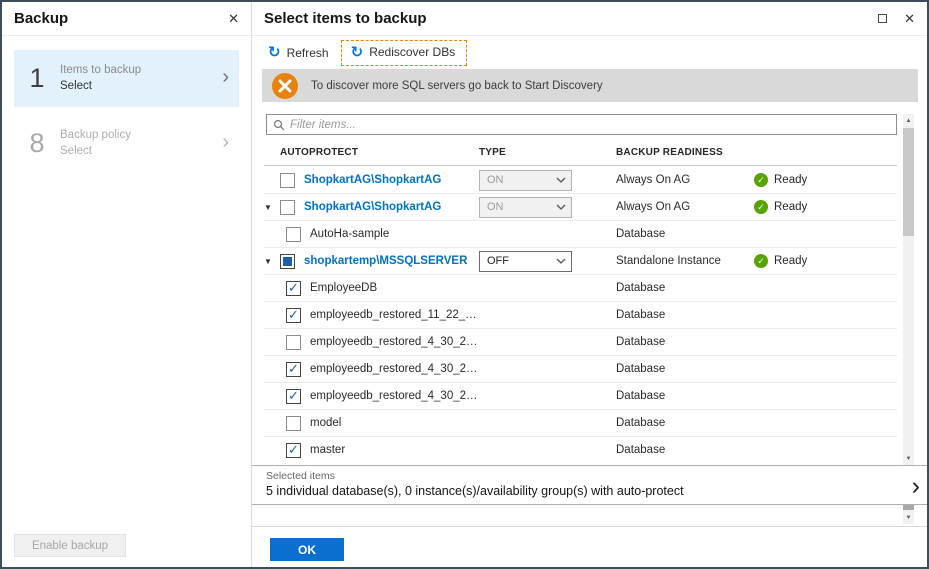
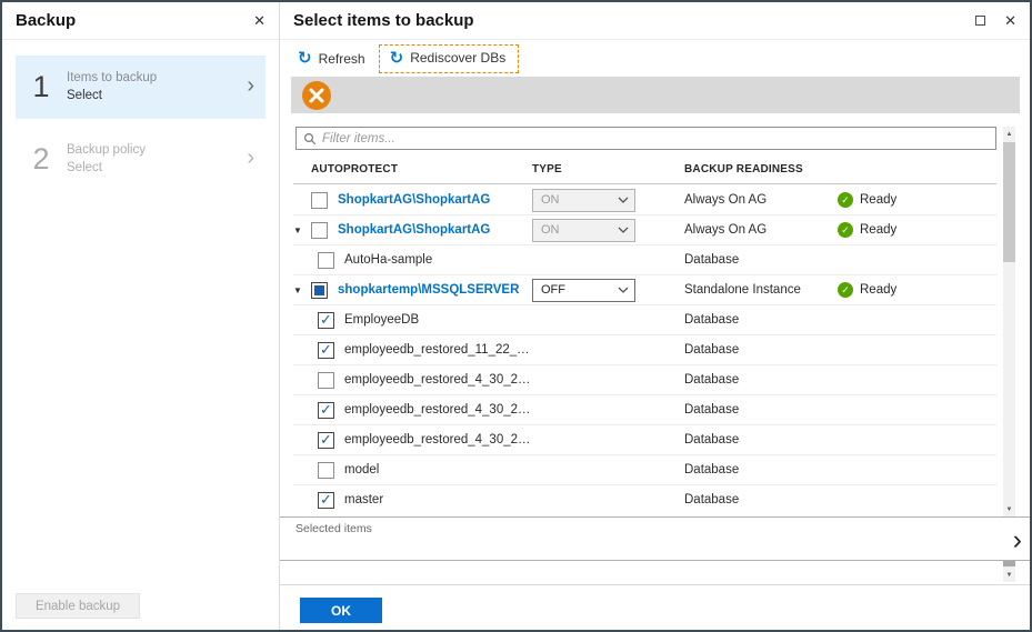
  Backup
  ✕
  1
  Items to backup
  Select
  ›
- 8
+ 2
  Backup policy
  Select
  ›
  Enable backup
  Select items to backup
  ✕
  ↻
  Refresh
  ↻
  Rediscover DBs
- To discover more SQL servers go back to Start Discovery
  Filter items...
  AUTOPROTECT
  TYPE
  BACKUP READINESS
  ShopkartAG\ShopkartAG
  ON
  Always On AG
  ✓
  Ready
  ▼
  ShopkartAG\ShopkartAG
  ON
  Always On AG
  ✓
  Ready
  AutoHa-sample
  Database
  ▼
  shopkartemp\MSSQLSERVER
  OFF
  Standalone Instance
  ✓
  Ready
  EmployeeDB
  Database
  employeedb_restored_11_22_20
  Database
  employeedb_restored_4_30_201
  Database
  employeedb_restored_4_30_201
  Database
  employeedb_restored_4_30_201
  Database
  model
  Database
  master
  Database
  Selected items
- 5 individual database(s), 0 instance(s)/availability group(s) with auto-protect
  ›
  OK
